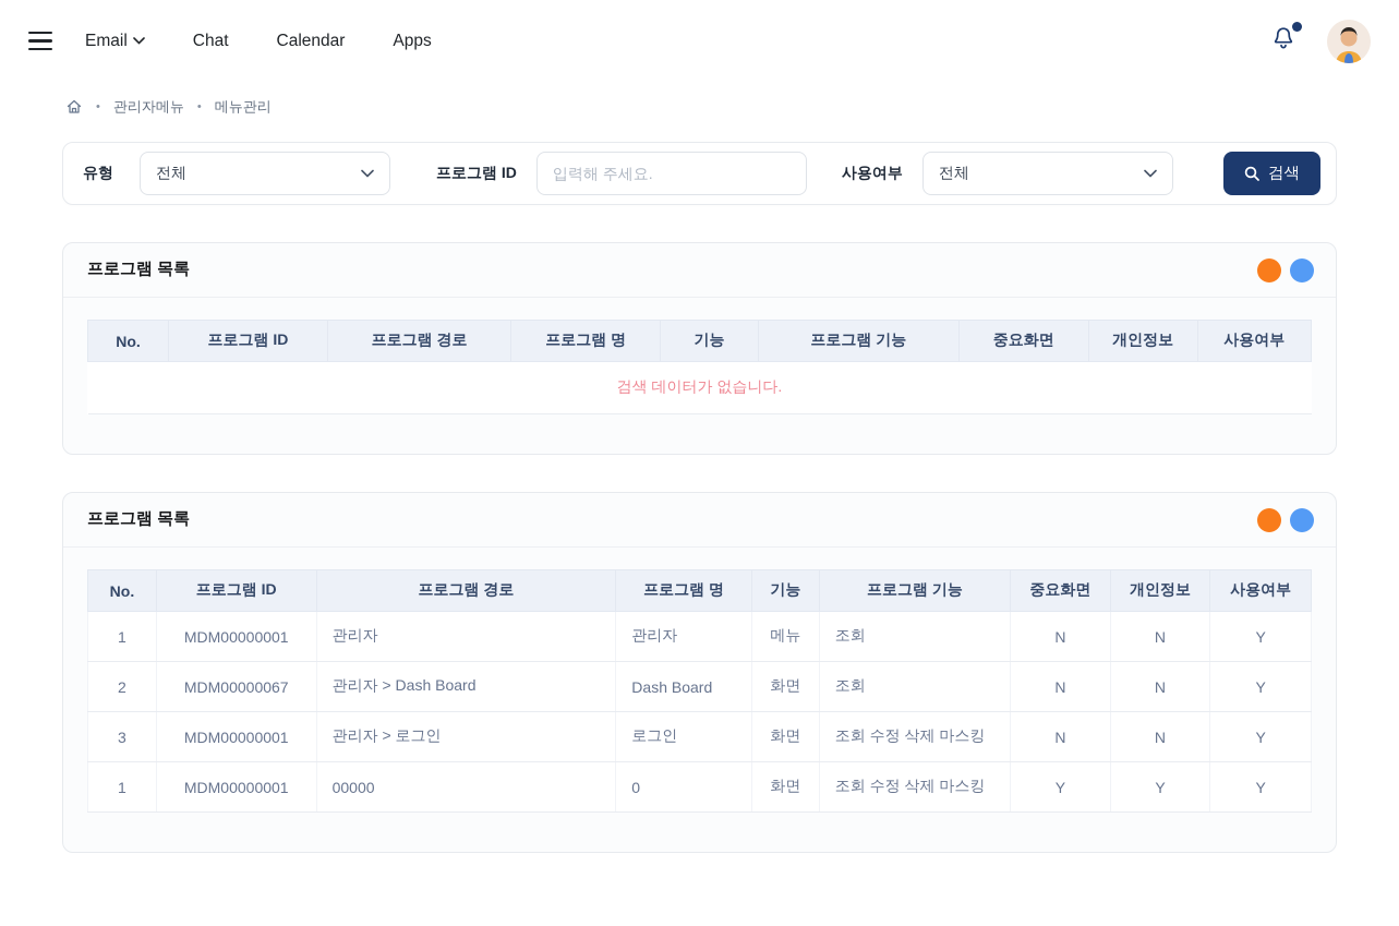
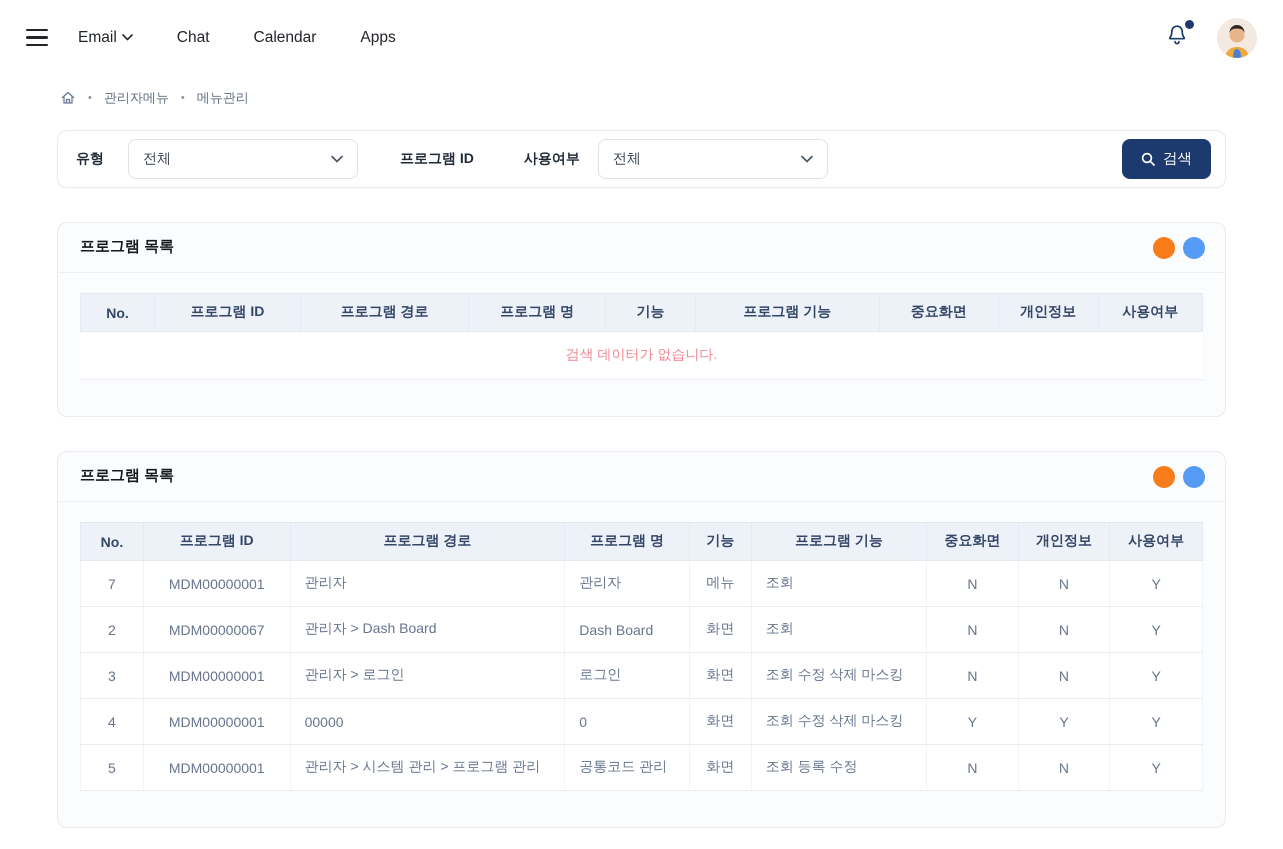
  Email
  Chat
  Calendar
  Apps
  •
  관리자메뉴
  •
  메뉴관리
  유형
  전체
  프로그램 ID
- 입력해 주세요.
  사용여부
  전체
  검색
  프로그램 목록
  No.	프로그램 ID	프로그램 경로	프로그램 명	기능	프로그램 기능	중요화면	개인정보	사용여부
  검색 데이터가 없습니다.
  프로그램 목록
  No.	프로그램 ID	프로그램 경로	프로그램 명	기능	프로그램 기능	중요화면	개인정보	사용여부
- 1	MDM00000001	관리자	관리자	메뉴	조회	N	N	Y
+ 7	MDM00000001	관리자	관리자	메뉴	조회	N	N	Y
  2	MDM00000067	관리자 > Dash Board	Dash Board	화면	조회	N	N	Y
  3	MDM00000001	관리자 > 로그인	로그인	화면	조회 수정 삭제 마스킹	N	N	Y
- 1	MDM00000001	00000	0	화면	조회 수정 삭제 마스킹	Y	Y	Y
+ 4	MDM00000001	00000	0	화면	조회 수정 삭제 마스킹	Y	Y	Y
+ 5	MDM00000001	관리자 > 시스템 관리 > 프로그램 관리	공통코드 관리	화면	조회 등록 수정	N	N	Y
